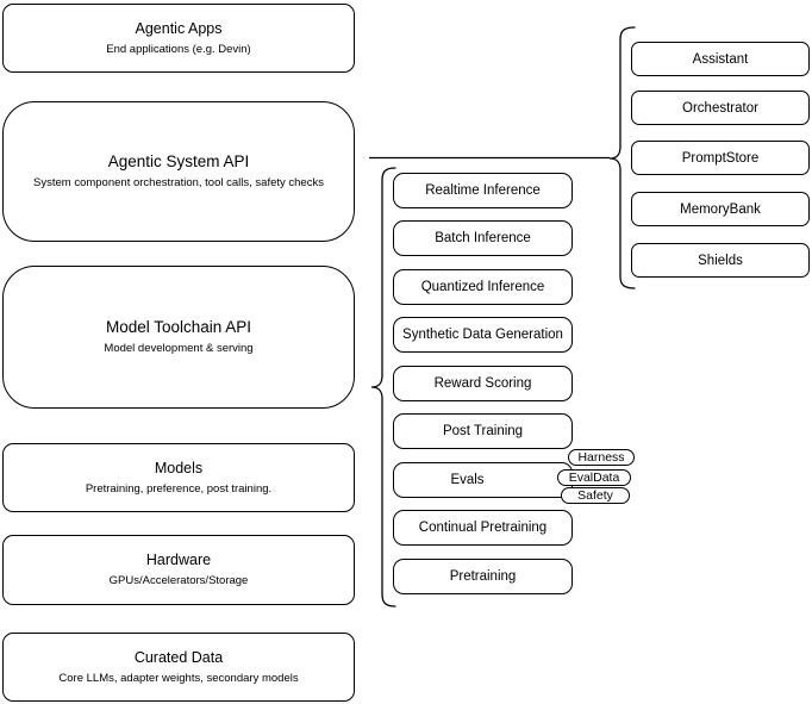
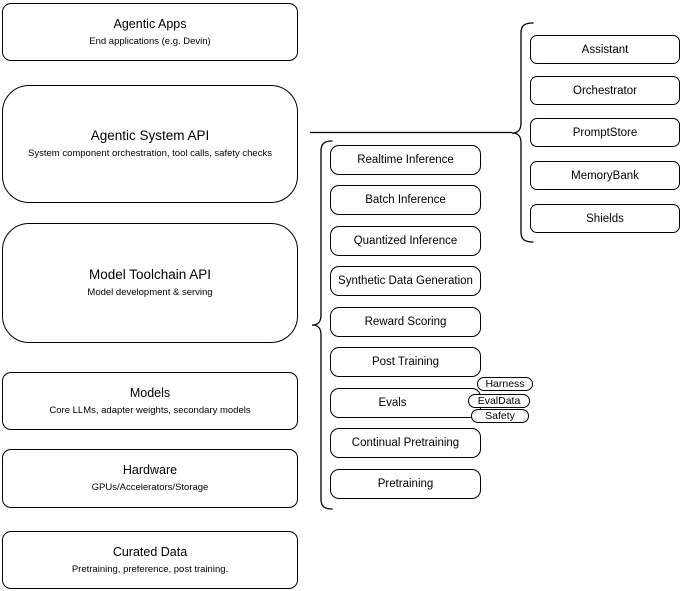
  Agentic Apps
  End applications (e.g. Devin)
  Agentic System API
  System component orchestration, tool calls, safety checks
  Model Toolchain API
  Model development & serving
  Models
- Pretraining, preference, post training.
+ Core LLMs, adapter weights, secondary models
  Hardware
  GPUs/Accelerators/Storage
  Curated Data
- Core LLMs, adapter weights, secondary models
+ Pretraining, preference, post training.
  Realtime Inference
  Batch Inference
  Quantized Inference
  Synthetic Data Generation
  Reward Scoring
  Post Training
  Evals
  Continual Pretraining
  Pretraining
  Harness
  EvalData
  Safety
  Assistant
  Orchestrator
  PromptStore
  MemoryBank
  Shields
